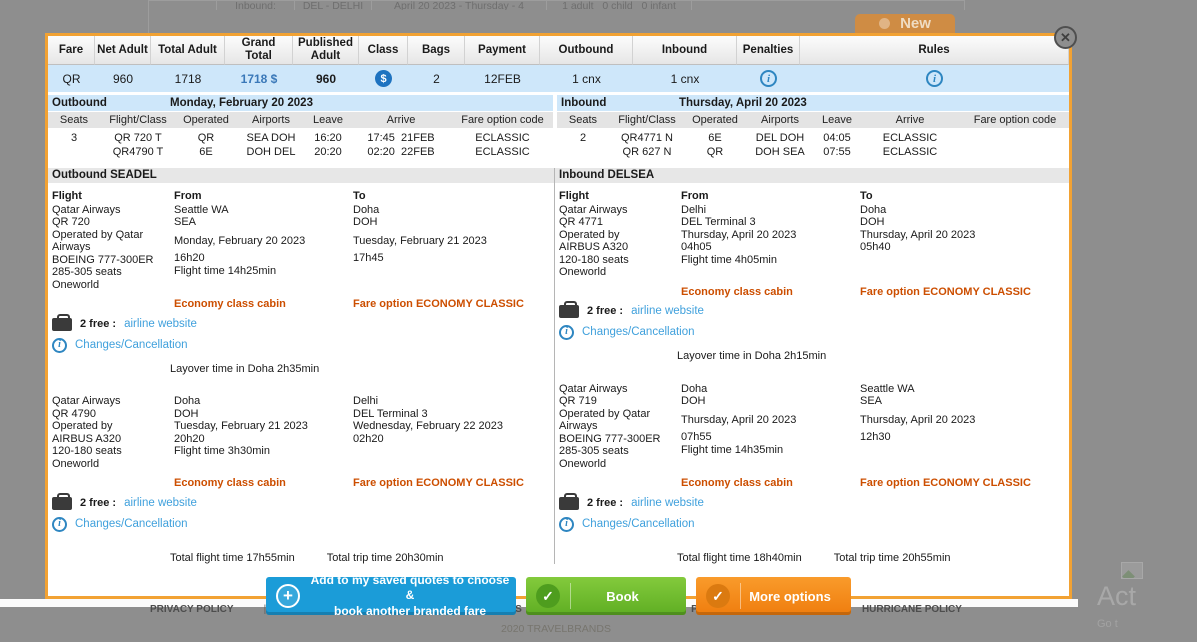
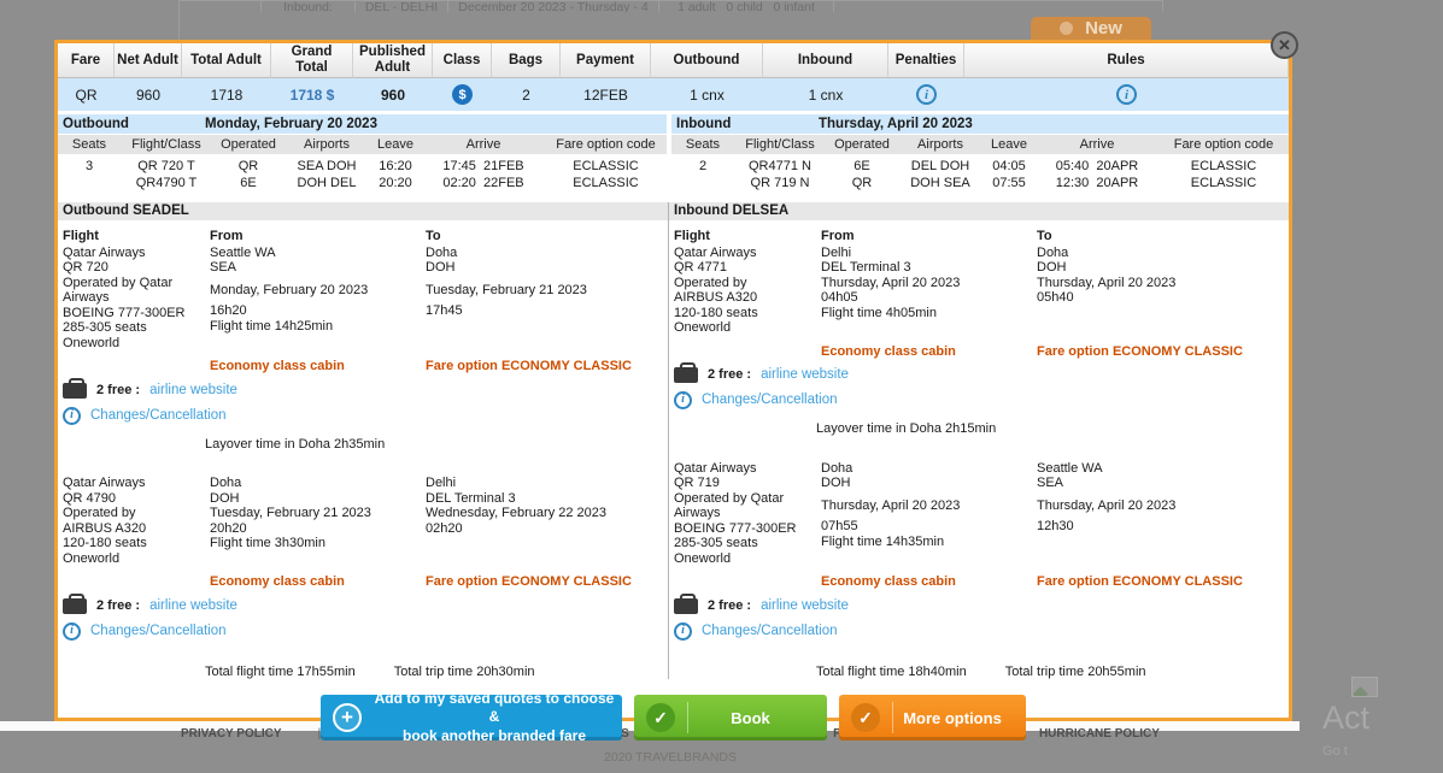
  Inbound:
  DEL - DELHI
- April 20 2023 - Thursday - 4
+ December 20 2023 - Thursday - 4
  1 adult 0 child 0 infant
  New
  PRIVACY POLICY
  |
  HURRICANE POLICY
  2020 TRAVELBRANDS
  Act
  ✕
  Fare
  Net Adult
  Total Adult
  Grand Total
  Published Adult
  Class
  Bags
  Payment
  Outbound
  Inbound
  Penalties
  Rules
  QR
  960
  1718
  1718 $
  960
  $
  2
  12FEB
  1 cnx
  1 cnx
  i
  i
  Outbound
  Monday, February 20 2023
  Seats
  Flight/Class
  Operated
  Airports
  Leave
  Arrive
  Fare option code
  3
  QR 720 T
  QR4790 T
  QR
  6E
  SEA DOH
  DOH DEL
  16:20
  20:20
  17:45 21FEB
  02:20 22FEB
  ECLASSIC
  ECLASSIC
  Inbound
  Thursday, April 20 2023
  Seats
  Flight/Class
  Operated
  Airports
  Leave
  Arrive
  Fare option code
  2
  QR4771 N
- QR 627 N
+ QR 719 N
  6E
  QR
  DEL DOH
  DOH SEA
  04:05
  07:55
+ 05:40 20APR
+ 12:30 20APR
  ECLASSIC
  ECLASSIC
  Outbound SEADEL
  Flight
  From
  To
  Qatar Airways
  QR 720
  Operated by Qatar Airways
  BOEING 777-300ER
  285-305 seats
  Oneworld
  Seattle WA
  SEA
  Monday, February 20 2023
  16h20
  Flight time 14h25min
  Doha
  DOH
  Tuesday, February 21 2023
  17h45
  Economy class cabin
  Fare option ECONOMY CLASSIC
  2 free :
  airline website
  i
  Changes/Cancellation
  Layover time in Doha 2h35min
  Qatar Airways
  QR 4790
  Operated by
  AIRBUS A320
  120-180 seats
  Oneworld
  Doha
  DOH
  Tuesday, February 21 2023
  20h20
  Flight time 3h30min
  Delhi
  DEL Terminal 3
  Wednesday, February 22 2023
  02h20
  Economy class cabin
  Fare option ECONOMY CLASSIC
  2 free :
  airline website
  i
  Changes/Cancellation
  Total flight time 17h55min
  Total trip time 20h30min
  Inbound DELSEA
  Flight
  From
  To
  Qatar Airways
  QR 4771
  Operated by
  AIRBUS A320
  120-180 seats
  Oneworld
  Delhi
  DEL Terminal 3
  Thursday, April 20 2023
  04h05
  Flight time 4h05min
  Doha
  DOH
  Thursday, April 20 2023
  05h40
  Economy class cabin
  Fare option ECONOMY CLASSIC
  2 free :
  airline website
  i
  Changes/Cancellation
  Layover time in Doha 2h15min
  Qatar Airways
  QR 719
  Operated by Qatar Airways
  BOEING 777-300ER
  285-305 seats
  Oneworld
  Doha
  DOH
  Thursday, April 20 2023
  07h55
  Flight time 14h35min
  Seattle WA
  SEA
  Thursday, April 20 2023
  12h30
  Economy class cabin
  Fare option ECONOMY CLASSIC
  2 free :
  airline website
  i
  Changes/Cancellation
  Total flight time 18h40min
  Total trip time 20h55min
  +
  Add to my saved quotes to choose &
  book another branded fare
  ✓
  Book
  ✓
  More options
